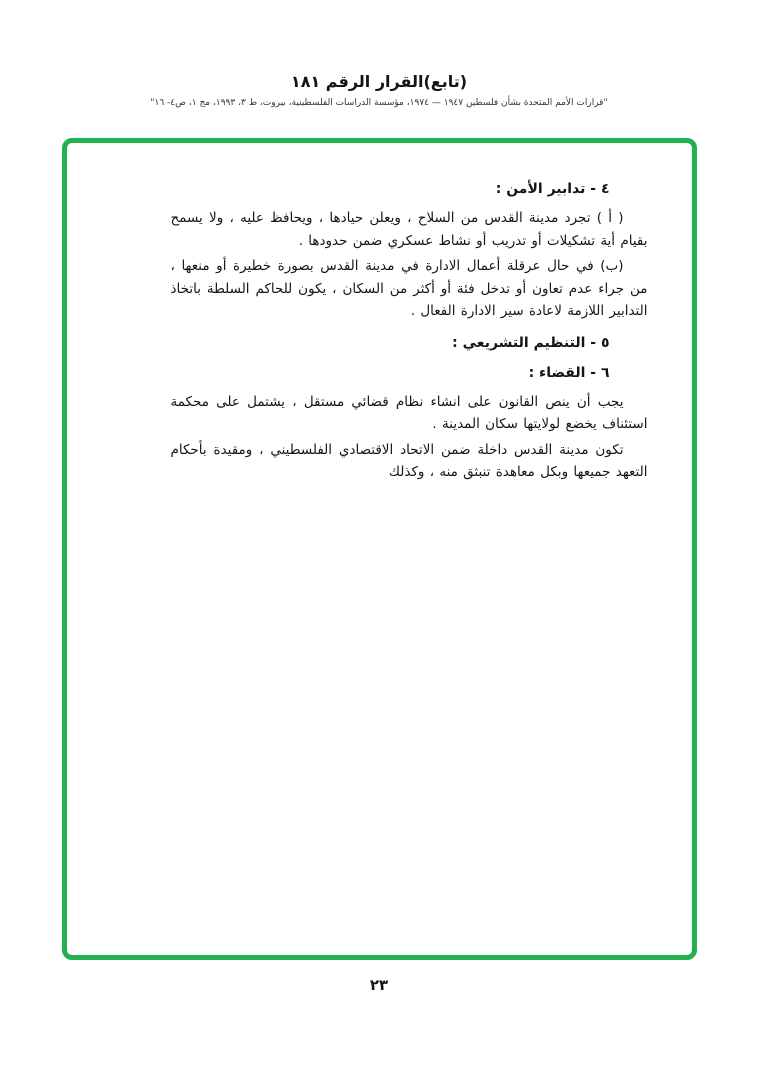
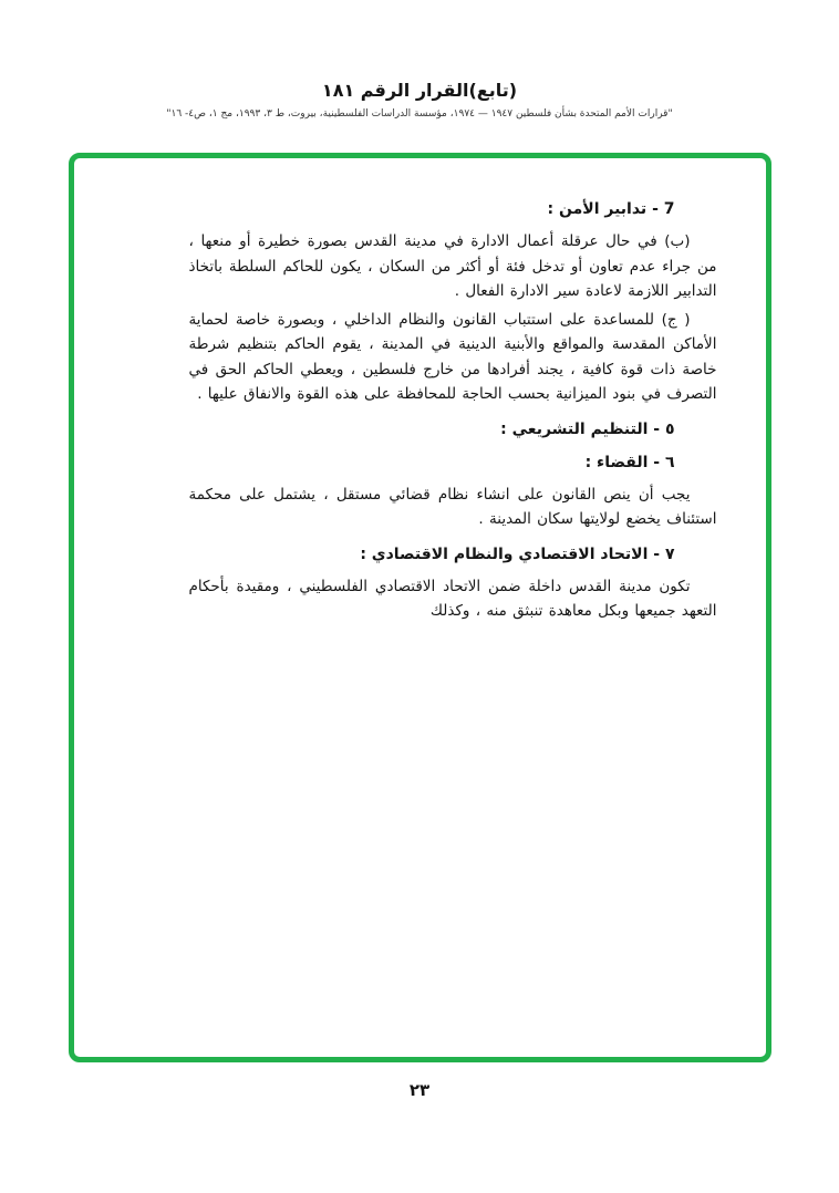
  (تابع)القرار الرقم ١٨١
  "قرارات الأمم المتحدة بشأن فلسطين ١٩٤٧ — ١٩٧٤، مؤسسة الدراسات الفلسطينية، بيروت، ط ٣، ١٩٩٣، مج ١، ص٤- ١٦"
- ٤ - تدابير الأمن :
+ 7 - تدابير الأمن :
- ( أ ) تجرد مدينة القدس من السلاح ، ويعلن حيادها ، ويحافظ عليه ، ولا يسمح بقيام أية تشكيلات أو تدريب أو نشاط عسكري ضمن حدودها .
  (ب) في حال عرقلة أعمال الادارة في مدينة القدس بصورة خطيرة أو منعها ، من جراء عدم تعاون أو تدخل فئة أو أكثر من السكان ، يكون للحاكم السلطة باتخاذ التدابير اللازمة لاعادة سير الادارة الفعال .
+ ( ج) للمساعدة على استتباب القانون والنظام الداخلي ، وبصورة خاصة لحماية الأماكن المقدسة والمواقع والأبنية الدينية في المدينة ، يقوم الحاكم بتنظيم شرطة خاصة ذات قوة كافية ، يجند أفرادها من خارج فلسطين ، ويعطي الحاكم الحق في التصرف في بنود الميزانية بحسب الحاجة للمحافظة على هذه القوة والانفاق عليها .
  ٥ - التنظيم التشريعي :
  ٦ - القضاء :
  يجب أن ينص القانون على انشاء نظام قضائي مستقل ، يشتمل على محكمة استئناف يخضع لولايتها سكان المدينة .
+ ٧ - الاتحاد الاقتصادي والنظام الاقتصادي :
  تكون مدينة القدس داخلة ضمن الاتحاد الاقتصادي الفلسطيني ، ومقيدة بأحكام التعهد جميعها وبكل معاهدة تنبثق منه ، وكذلك
  ٢٣
